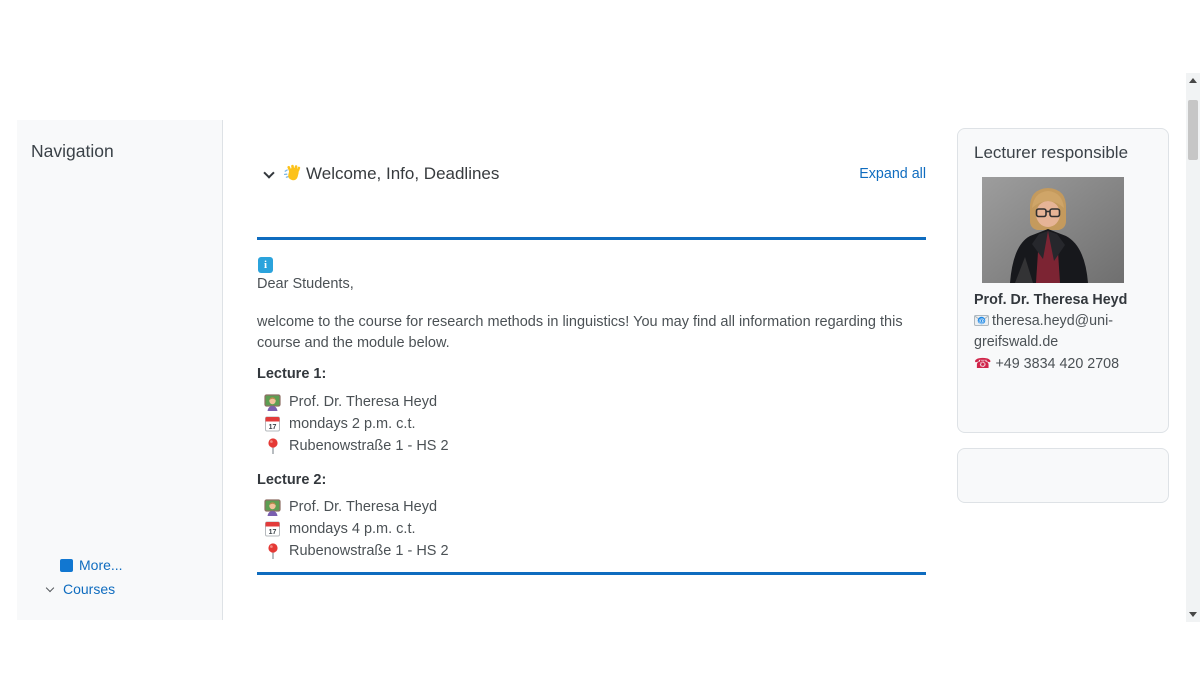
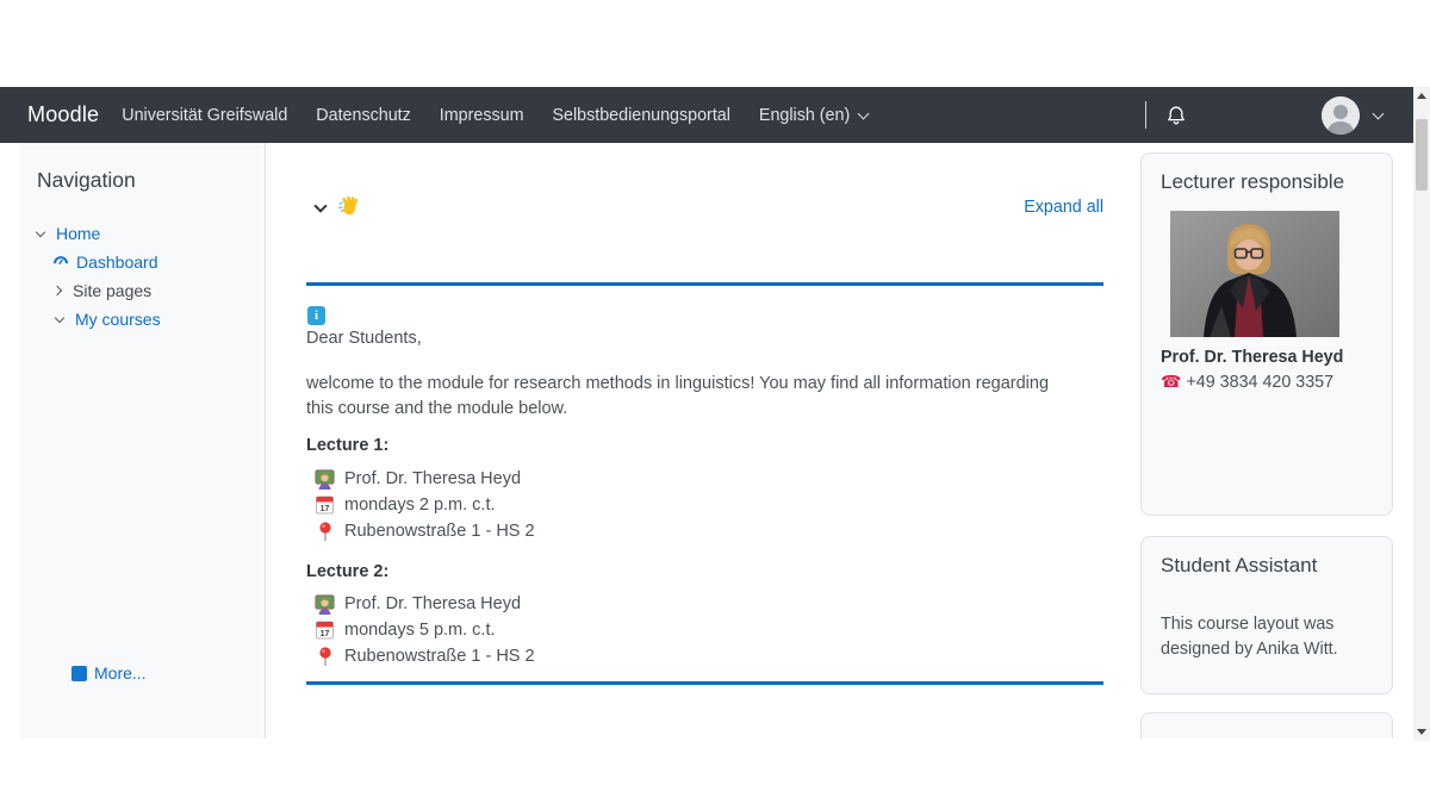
+ Moodle
+ Universität Greifswald
+ Datenschutz
+ Impressum
+ Selbstbedienungsportal
+ English (en)
  Navigation
+ Home
+ Dashboard
+ Site pages
+ My courses
  More...
- Courses
- Welcome, Info, Deadlines
  Expand all
  i
  Dear Students,
- welcome to the course for research methods in linguistics! You may find all information regarding this course and the module below.
+ welcome to the module for research methods in linguistics! You may find all information regarding this course and the module below.
  Lecture 1:
  Prof. Dr. Theresa Heyd
  mondays 2 p.m. c.t.
  Rubenowstraße 1 - HS 2
  Lecture 2:
  Prof. Dr. Theresa Heyd
- mondays 4 p.m. c.t.
+ mondays 5 p.m. c.t.
  Rubenowstraße 1 - HS 2
  Lecturer responsible
  Prof. Dr. Theresa Heyd
- theresa.heyd@uni-greifswald.de
- ☎ +49 3834 420 2708
+ ☎ +49 3834 420 3357
+ Student Assistant
+ This course layout was designed by Anika Witt.
